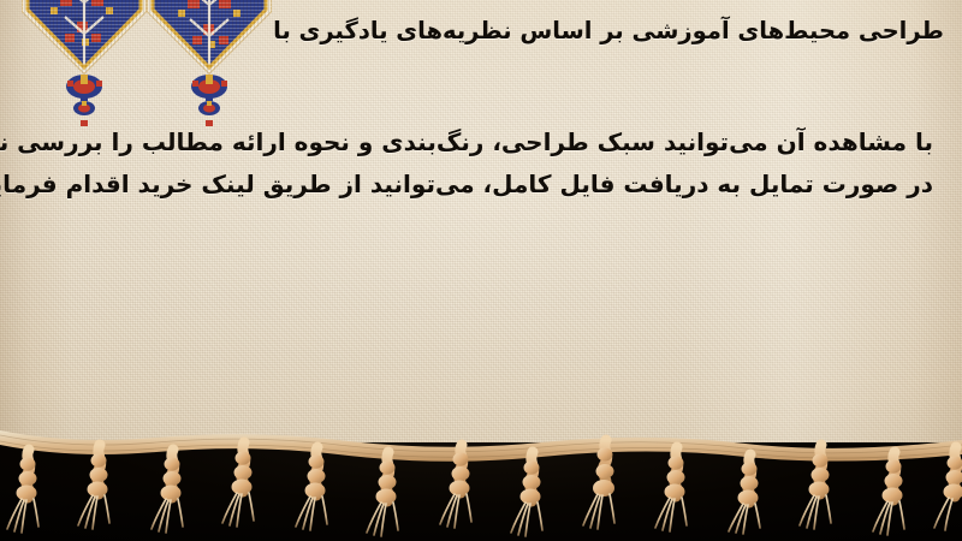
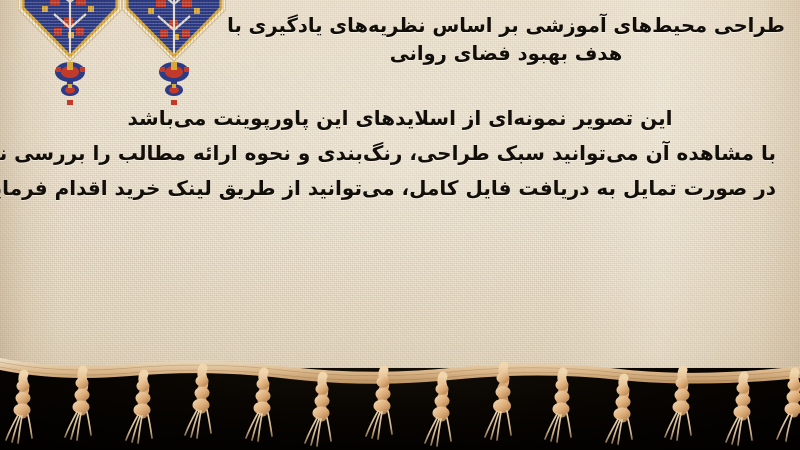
  طراحی محیط‌های آموزشی بر اساس نظریه‌های یادگیری با
+ هدف بهبود فضای روانی
+ این تصویر نمونه‌ای از اسلایدهای این پاورپوینت می‌باشد
  با مشاهده آن می‌توانید سبک طراحی، رنگ‌بندی و نحوه ارائه مطالب را بررسی ن
  در صورت تمایل به دریافت فایل کامل، می‌توانید از طریق لینک خرید اقدام فرما
